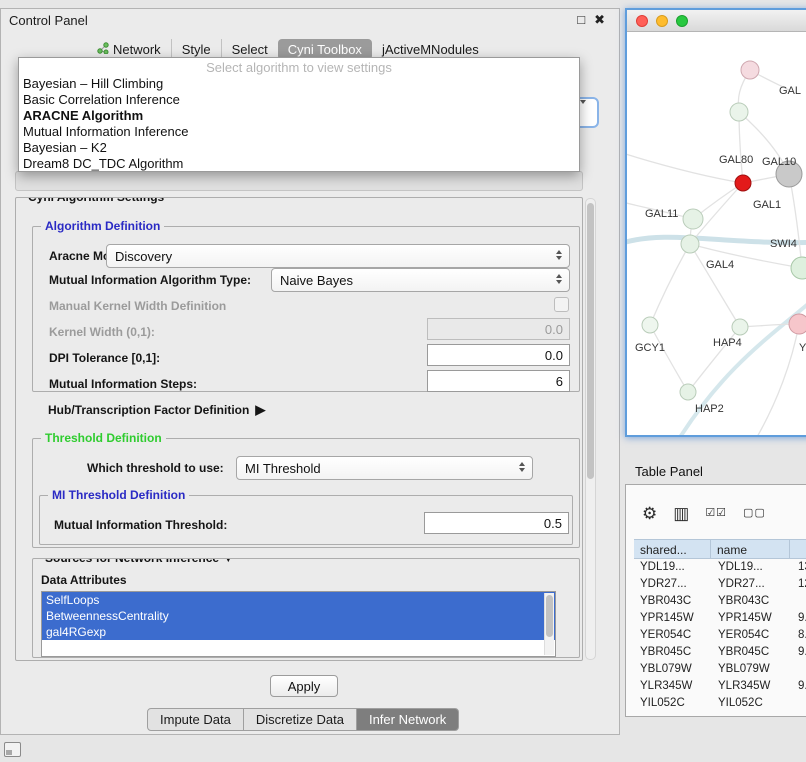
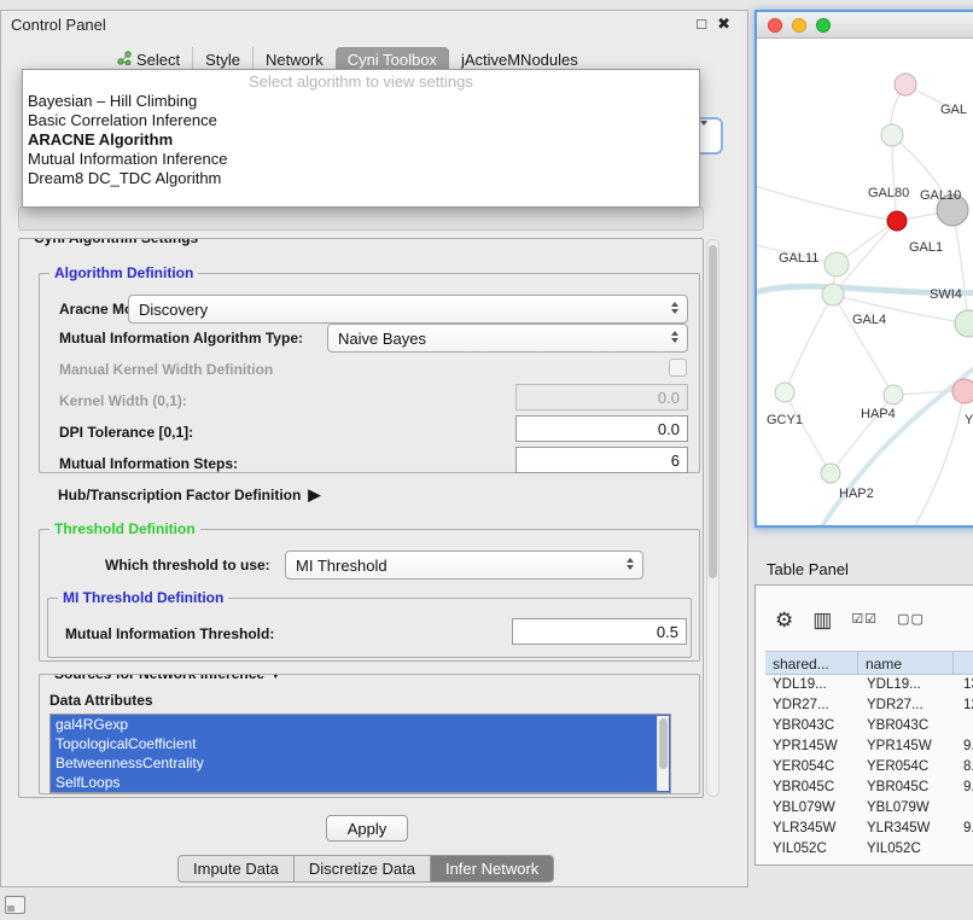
  Control Panel
  □
  ✖
- Network
+ Select
  Style
- Select
+ Network
  Cyni Toolbox
  jActiveMNodules
  Algorithm Definition
  Discovery
  Mutual Information Algorithm Type:
  Naive Bayes
  Manual Kernel Width Definition
  Kernel Width (0,1):
  0.0
  DPI Tolerance [0,1]:
  0.0
  Mutual Information Steps:
  6
  Hub/Transcription Factor Definition
  ▶
  Threshold Definition
  Which threshold to use:
  MI Threshold
  MI Threshold Definition
  Mutual Information Threshold:
  0.5
  Data Attributes
- SelfLoops
+ gal4RGexp
+ TopologicalCoefficient
  BetweennessCentrality
- gal4RGexp
+ SelfLoops
  Apply
  Impute Data
  Discretize Data
  Infer Network
  Select algorithm to view settings
  Bayesian – Hill Climbing
  Basic Correlation Inference
  ARACNE Algorithm
  Mutual Information Inference
- Bayesian – K2
  Dream8 DC_TDC Algorithm
  GAL
  GAL80
  GAL10
  GAL11
  GAL1
  SWI4
  GAL4
  GCY1
  HAP4
  Y
  HAP2
  Table Panel
  ⚙
  ▥
  ☑☑
  ▢▢
  shared...
  name
  YDL19...
  YDL19...
  YDR27...
  YDR27...
  YBR043C
  YBR043C
  YPR145W
  YPR145W
  YER054C
  YER054C
  YBR045C
  YBR045C
  YBL079W
  YBL079W
  YLR345W
  YLR345W
  YIL052C
  YIL052C
